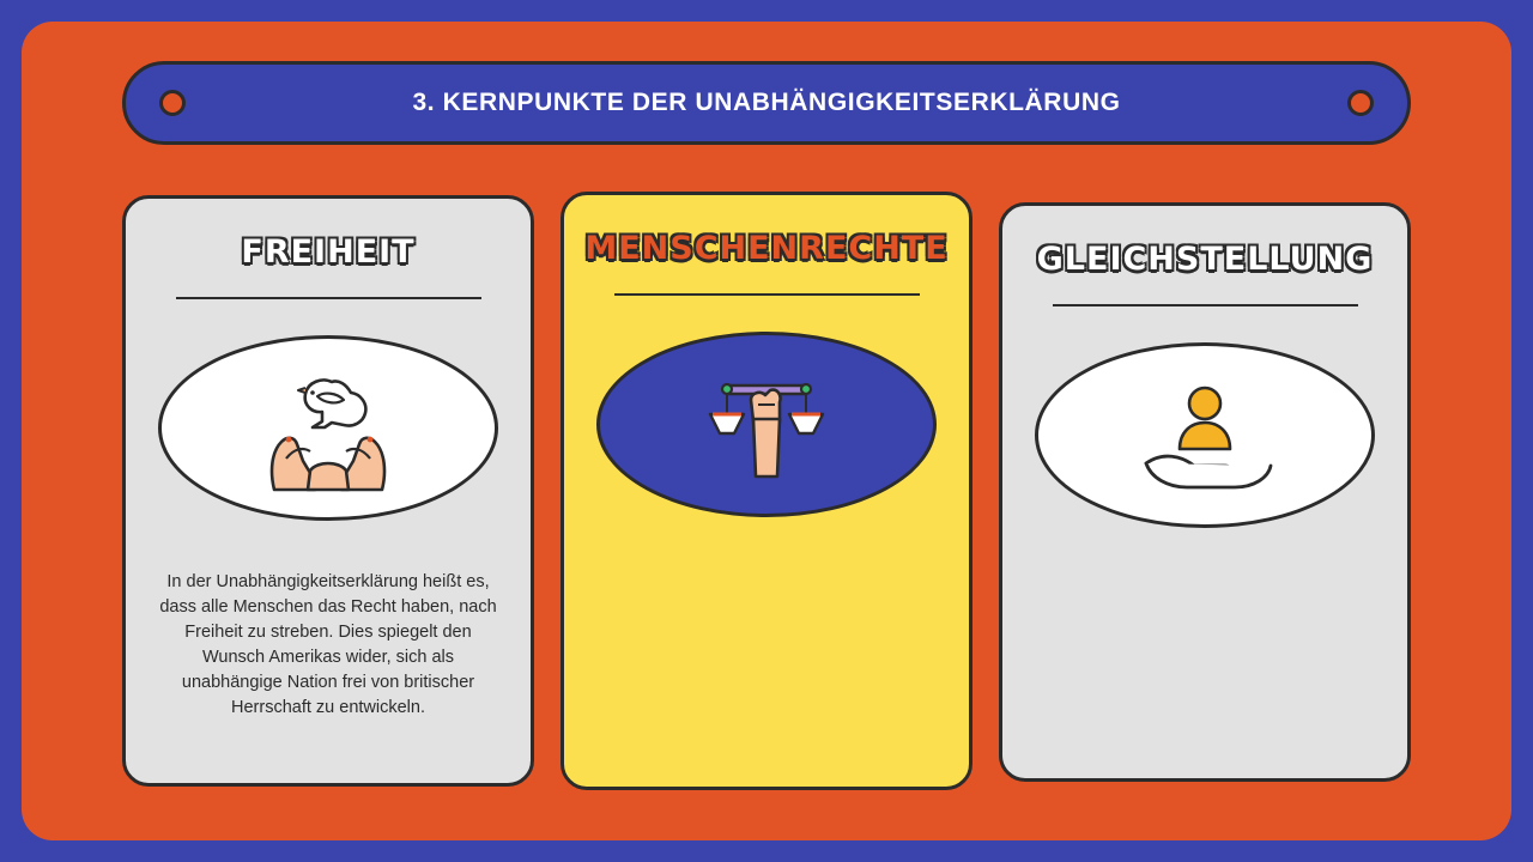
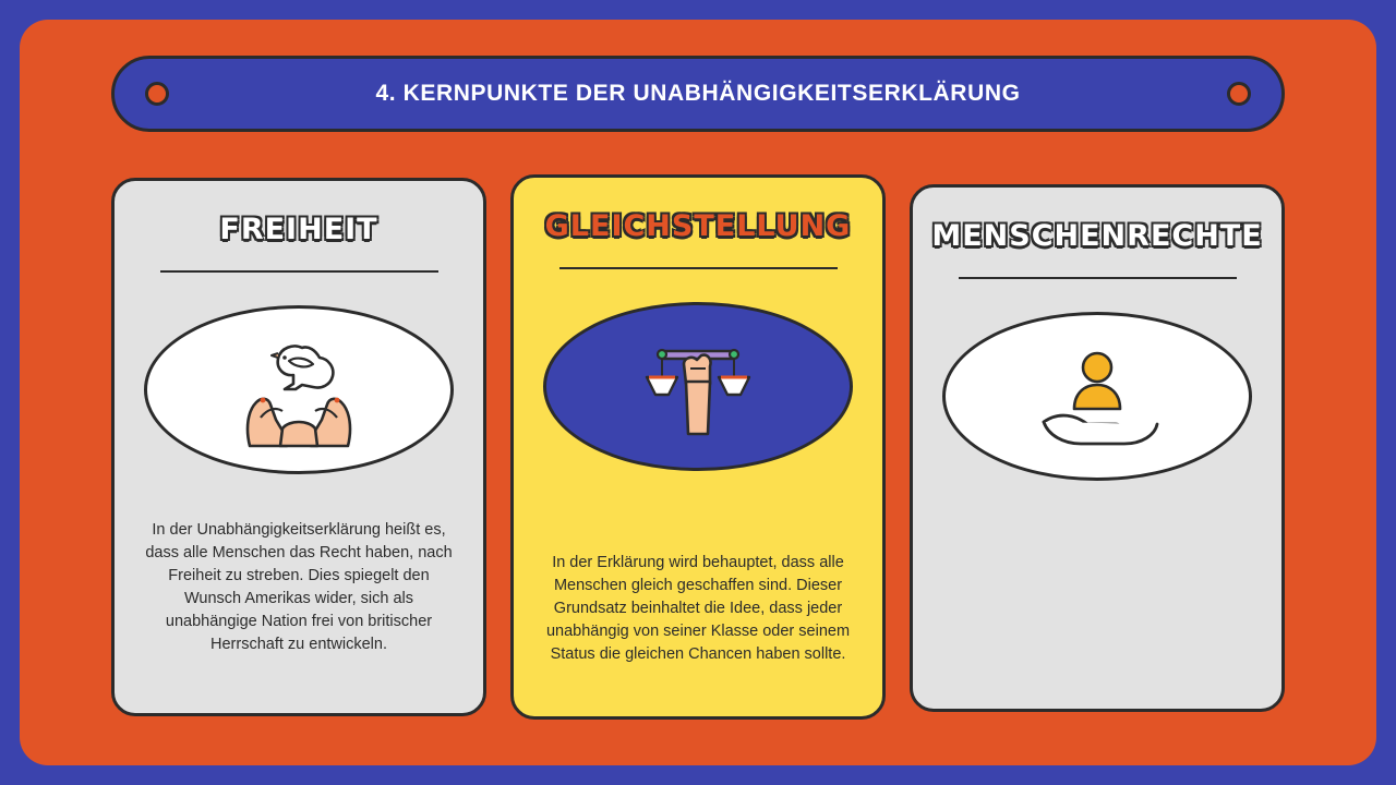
- 3. KERNPUNKTE DER UNABHÄNGIGKEITSERKLÄRUNG
+ 4. KERNPUNKTE DER UNABHÄNGIGKEITSERKLÄRUNG
  FREIHEIT
  In der Unabhängigkeitserklärung heißt es, dass alle Menschen das Recht haben, nach Freiheit zu streben. Dies spiegelt den Wunsch Amerikas wider, sich als unabhängige Nation frei von britischer Herrschaft zu entwickeln.
- MENSCHENRECHTE
+ GLEICHSTELLUNG
+ In der Erklärung wird behauptet, dass alle Menschen gleich geschaffen sind. Dieser Grundsatz beinhaltet die Idee, dass jeder unabhängig von seiner Klasse oder seinem Status die gleichen Chancen haben sollte.
- GLEICHSTELLUNG
+ MENSCHENRECHTE
